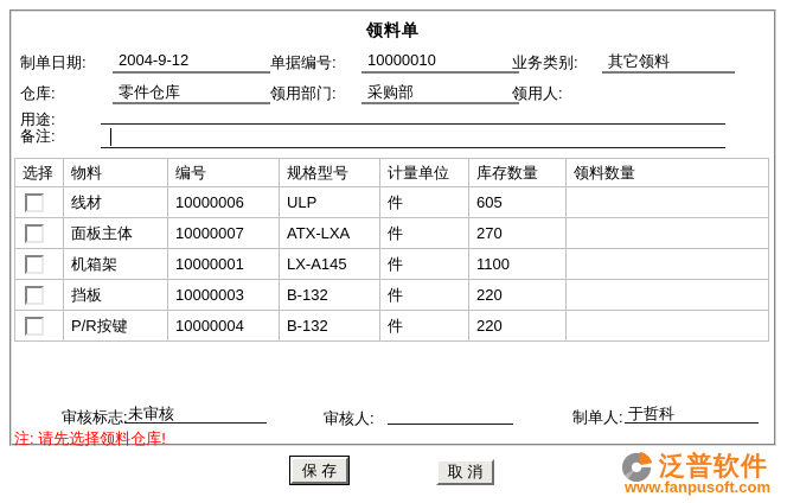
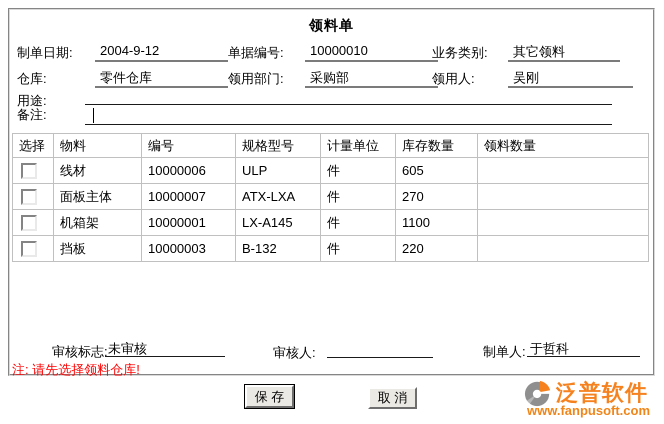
  领料单
  制单日期:
  2004-9-12
  单据编号:
  10000010
  业务类别:
  其它领料
  仓库:
  零件仓库
  领用部门:
  采购部
  领用人:
+ 吴刚
  用途:
  备注:
  选择	物料	编号	规格型号	计量单位	库存数量	领料数量
  	线材	10000006	ULP	件	605
  	面板主体	10000007	ATX-LXA	件	270
  	机箱架	10000001	LX-A145	件	1100
  	挡板	10000003	B-132	件	220
- 	P/R按键	10000004	B-132	件	220
  审核标志:
  未审核
  审核人:
  制单人:
  于哲科
  注: 请先选择领料仓库!
  保 存
  取 消
  泛普软件
  www.fanpusoft.com
